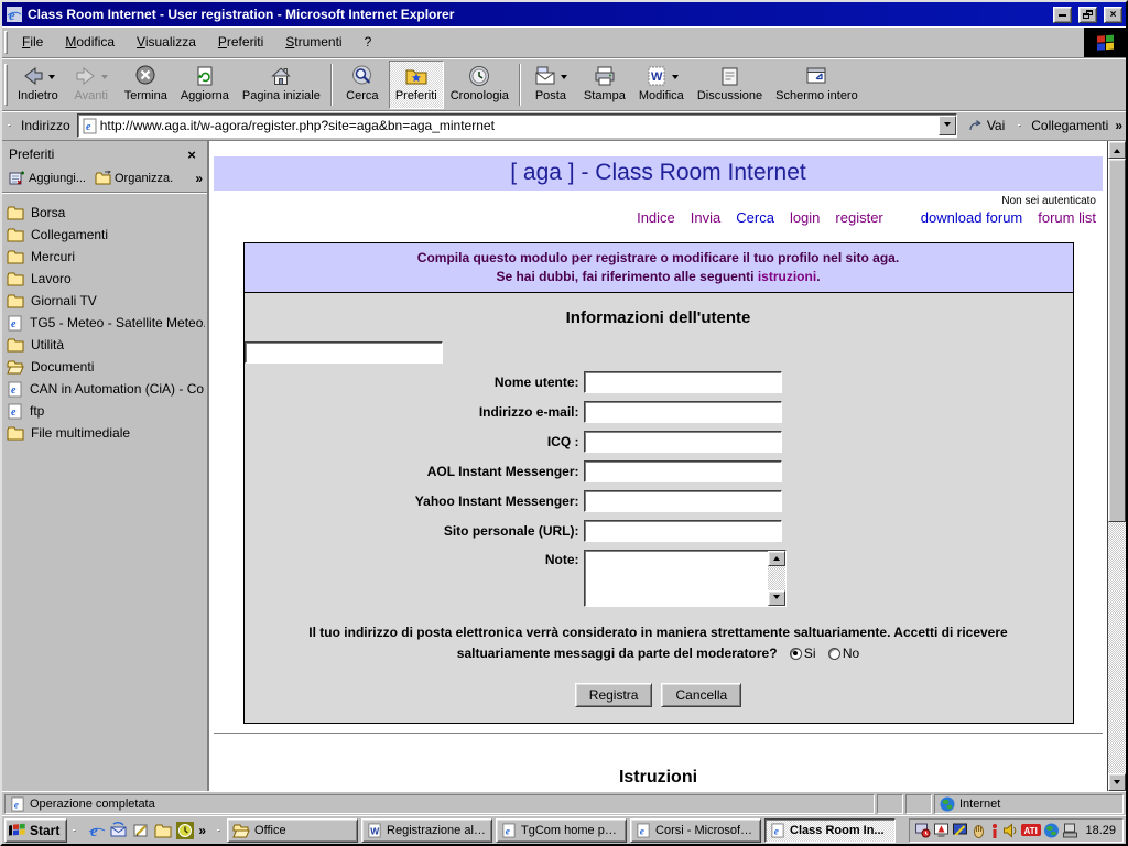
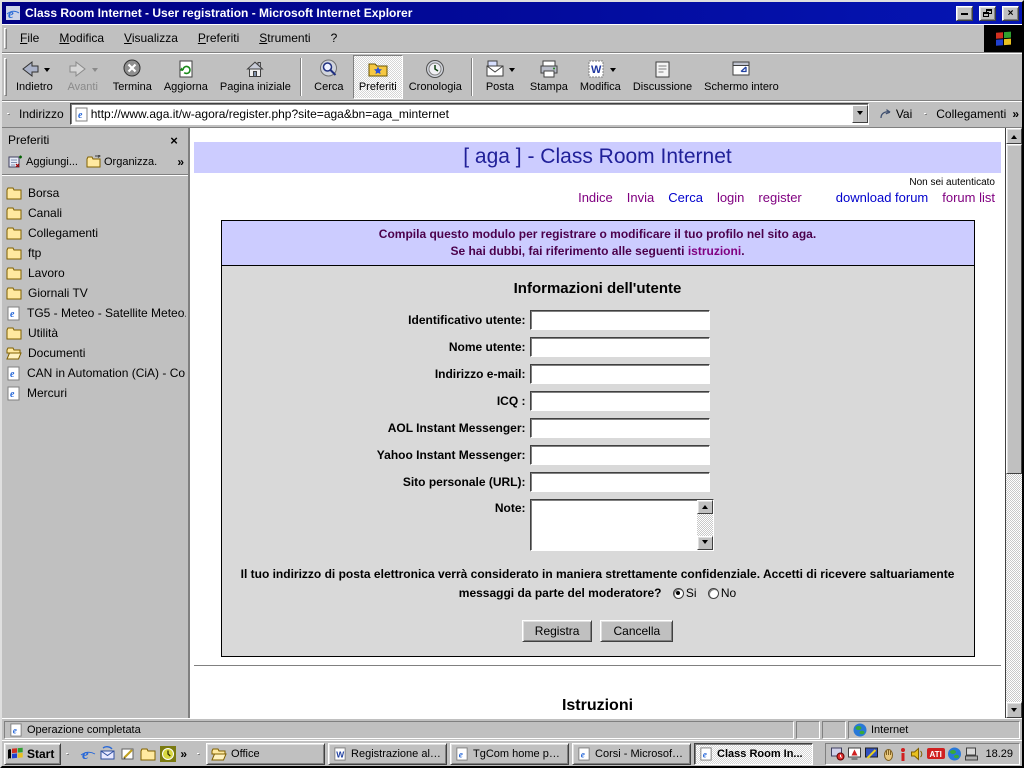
  e
  Class Room Internet - User registration - Microsoft Internet Explorer
  ×
  File
  Modifica
  Visualizza
  Preferiti
  Strumenti
  ?
  Indietro
  Avanti
  Termina
  Aggiorna
  Pagina iniziale
  Cerca
  Preferiti
  Cronologia
  Posta
  Stampa
  W
  Modifica
  Discussione
  Schermo intero
  Indirizzo
  e
  http://www.aga.it/w-agora/register.php?site=aga&bn=aga_minternet
  Vai
  Collegamenti
  »
  Preferiti
  ×
  Aggiungi...
  Organizza.
  »
  Borsa
+ Canali
  Collegamenti
- Mercuri
+ ftp
  Lavoro
  Giornali TV
  e
  TG5 - Meteo - Satellite Meteo
  Utilità
  Documenti
  e
  CAN in Automation (CiA) - Co
  e
- ftp
+ Mercuri
- File multimediale
  [ aga ] - Class Room Internet
  Non sei autenticato
  Indice
  Invia
  Cerca
  login
  register
  download forum
  forum list
  Compila questo modulo per registrare o modificare il tuo profilo nel sito aga.
  Se hai dubbi, fai riferimento alle seguenti istruzioni.
  Informazioni dell'utente
+ Identificativo utente:
  Nome utente:
  Indirizzo e-mail:
  ICQ :
  AOL Instant Messenger:
  Yahoo Instant Messenger:
  Sito personale (URL):
  Note:
- Il tuo indirizzo di posta elettronica verrà considerato in maniera strettamente saltuariamente. Accetti di ricevere saltuariamente messaggi da parte del moderatore? Si No
+ Il tuo indirizzo di posta elettronica verrà considerato in maniera strettamente confidenziale. Accetti di ricevere saltuariamente messaggi da parte del moderatore? Si No
  Registra
  Cancella
  Istruzioni
  e
  Operazione completata
  Internet
  Start
  e
  »
  Office
  W
  Registrazione al c.
  e
  TgCom home pag.
  e
  Corsi - Microsoft In
  e
  Class Room In...
  ATI
  18.29
